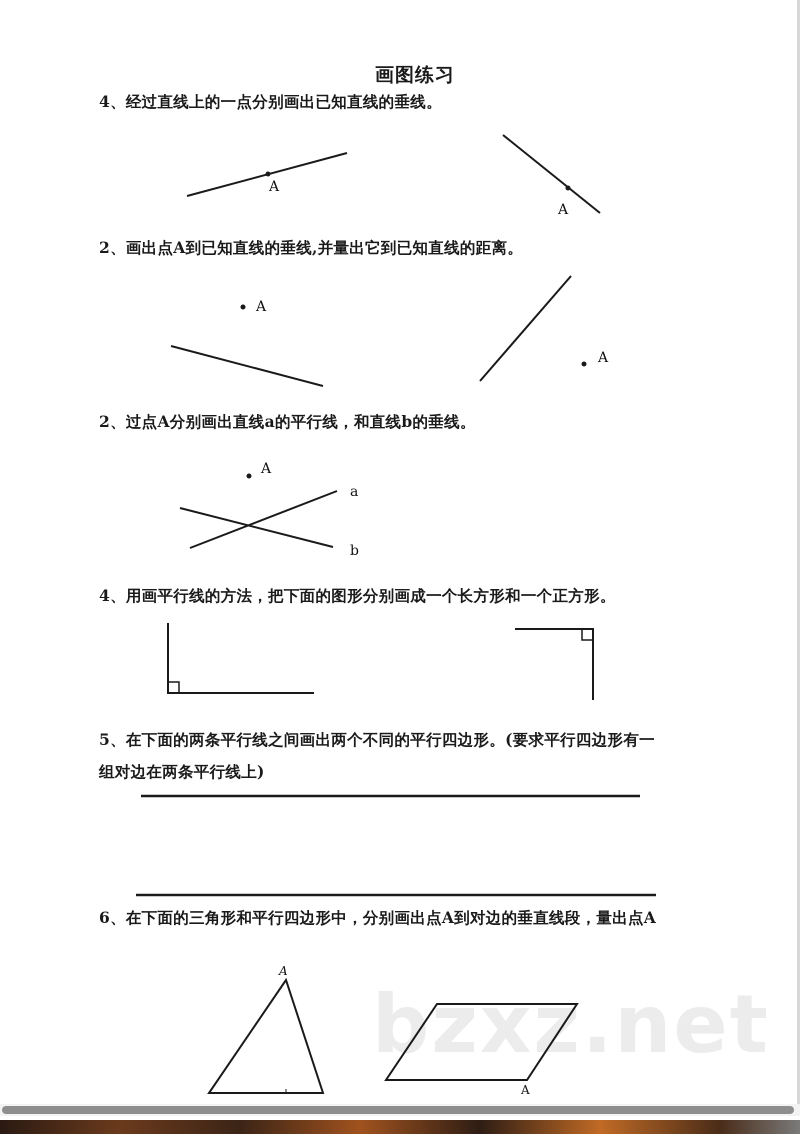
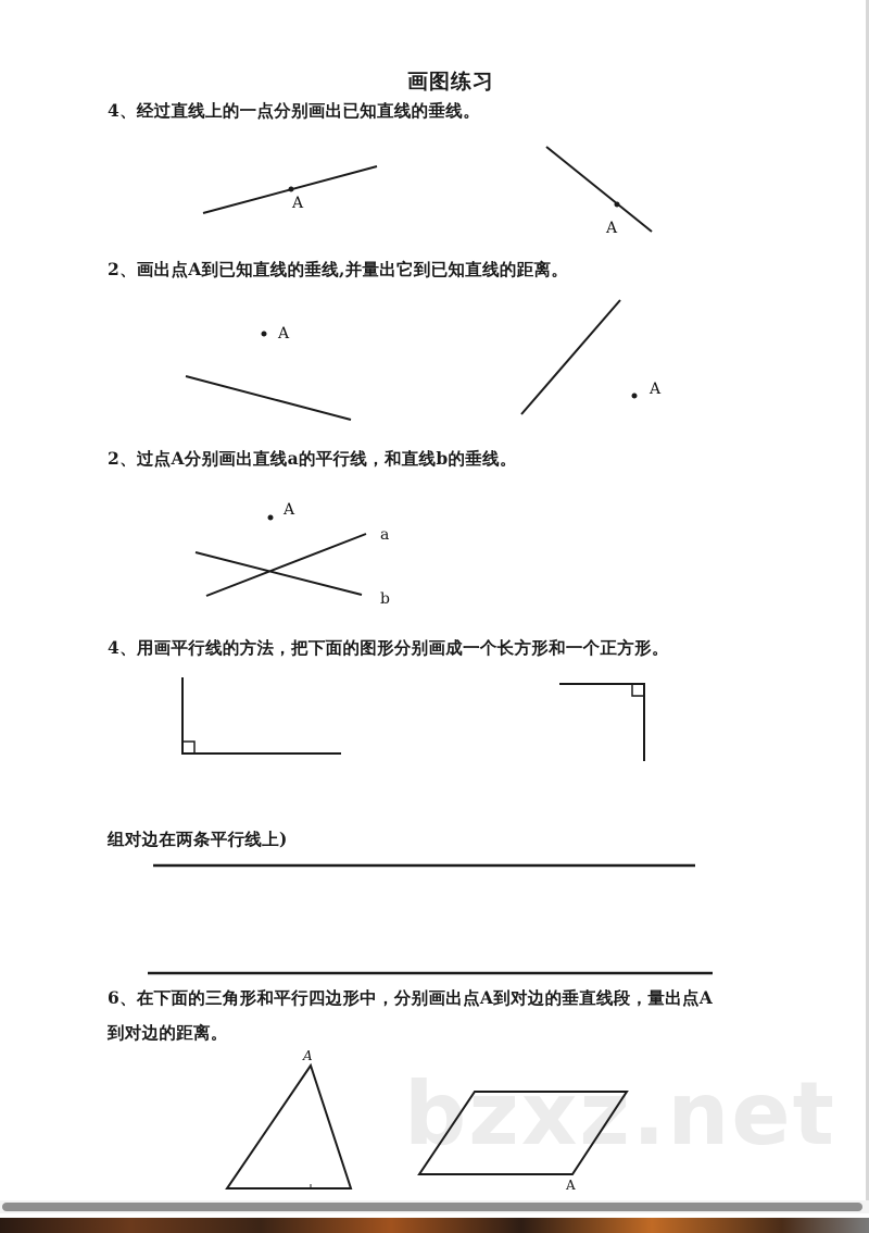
  bzxz.net
  画图练习
  4、经过直线上的一点分别画出已知直线的垂线。
  2、画出点A到已知直线的垂线,并量出它到已知直线的距离。
  2、过点A分别画出直线a的平行线，和直线b的垂线。
  4、用画平行线的方法，把下面的图形分别画成一个长方形和一个正方形。
- 5、在下面的两条平行线之间画出两个不同的平行四边形。(要求平行四边形有一
  组对边在两条平行线上)
  6、在下面的三角形和平行四边形中，分别画出点A到对边的垂直线段，量出点A
+ 到对边的距离。
  A
  A
  A
  A
  A
  a
  b
  A
  A
